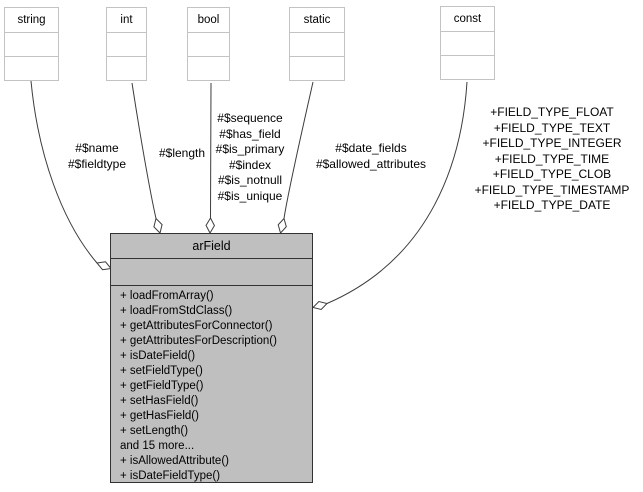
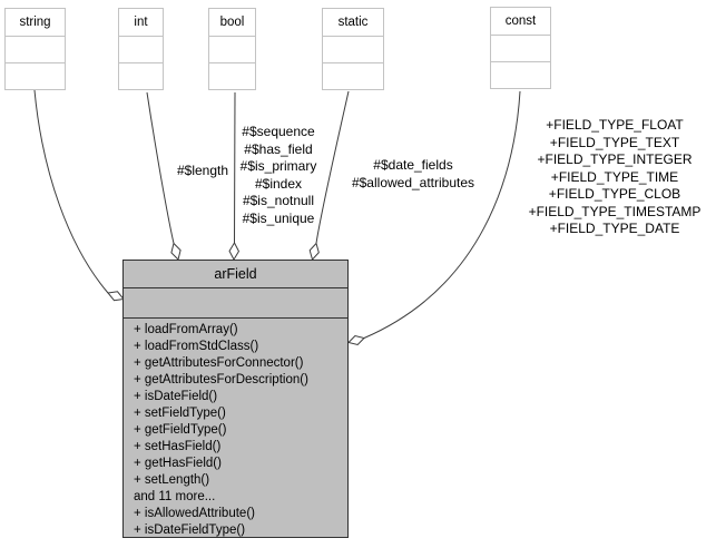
  string
  int
  bool
  static
  const
- #$name
- #$fieldtype
  #$length
  #$sequence
  #$has_field
  #$is_primary
  #$index
  #$is_notnull
  #$is_unique
  #$date_fields
  #$allowed_attributes
  +FIELD_TYPE_FLOAT
  +FIELD_TYPE_TEXT
  +FIELD_TYPE_INTEGER
  +FIELD_TYPE_TIME
  +FIELD_TYPE_CLOB
  +FIELD_TYPE_TIMESTAMP
  +FIELD_TYPE_DATE
  arField
  + loadFromArray()
  + loadFromStdClass()
  + getAttributesForConnector()
  + getAttributesForDescription()
  + isDateField()
  + setFieldType()
  + getFieldType()
  + setHasField()
  + getHasField()
  + setLength()
- and 15 more...
+ and 11 more...
  + isAllowedAttribute()
  + isDateFieldType()
